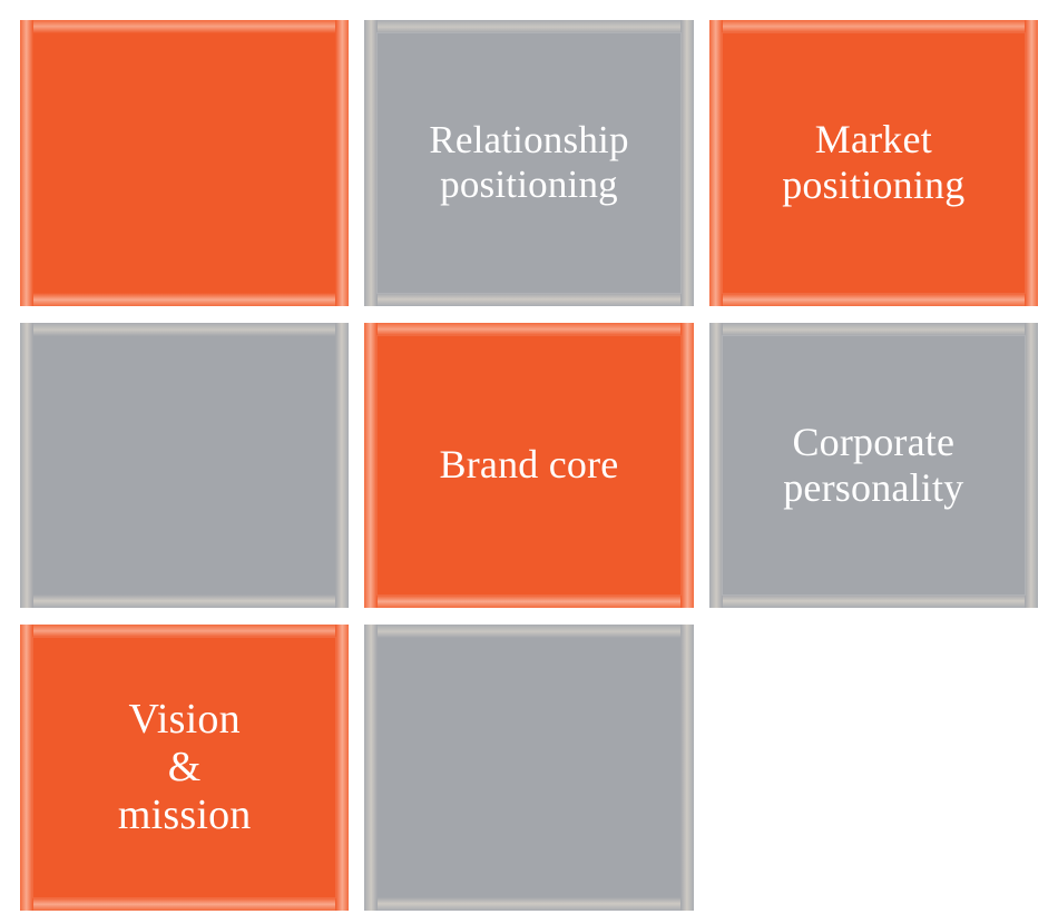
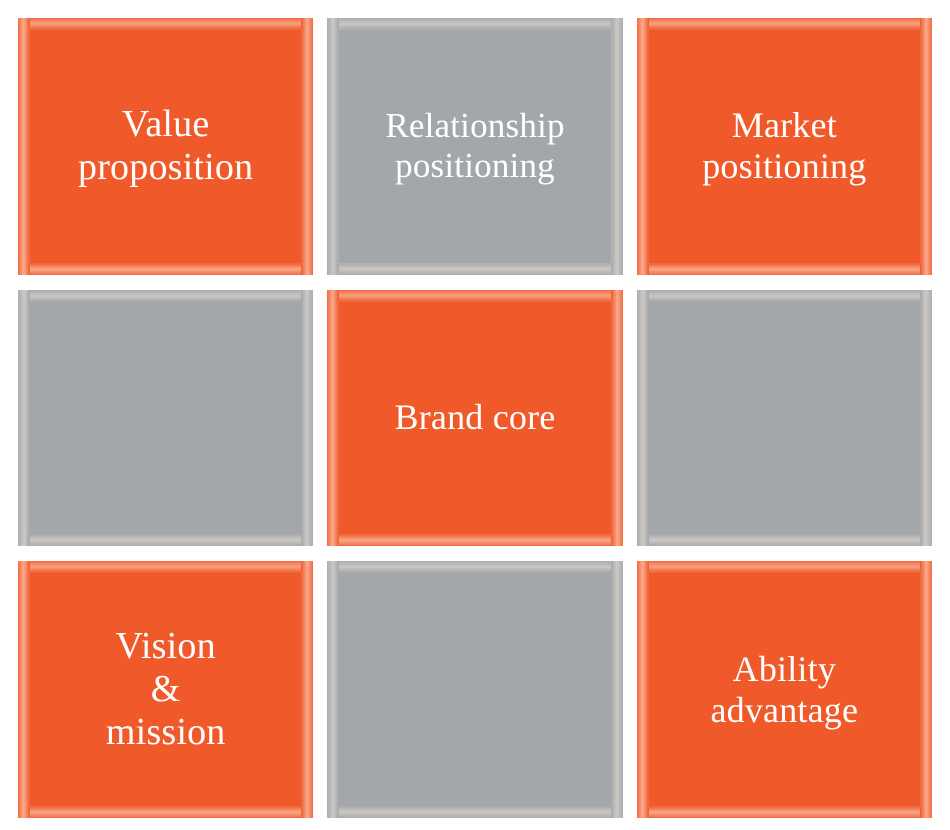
+ Value
+ proposition
  Relationship
  positioning
  Market
  positioning
  Brand core
- Corporate
- personality
  Vision
  &
  mission
+ Ability
+ advantage
